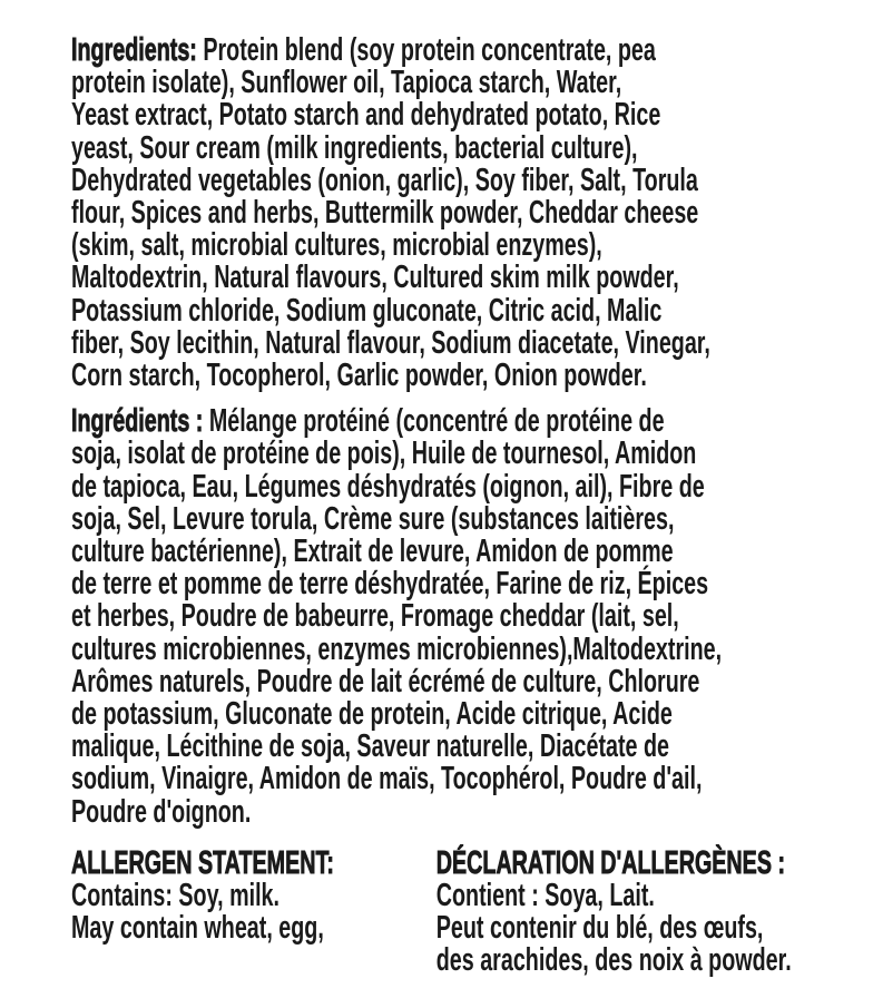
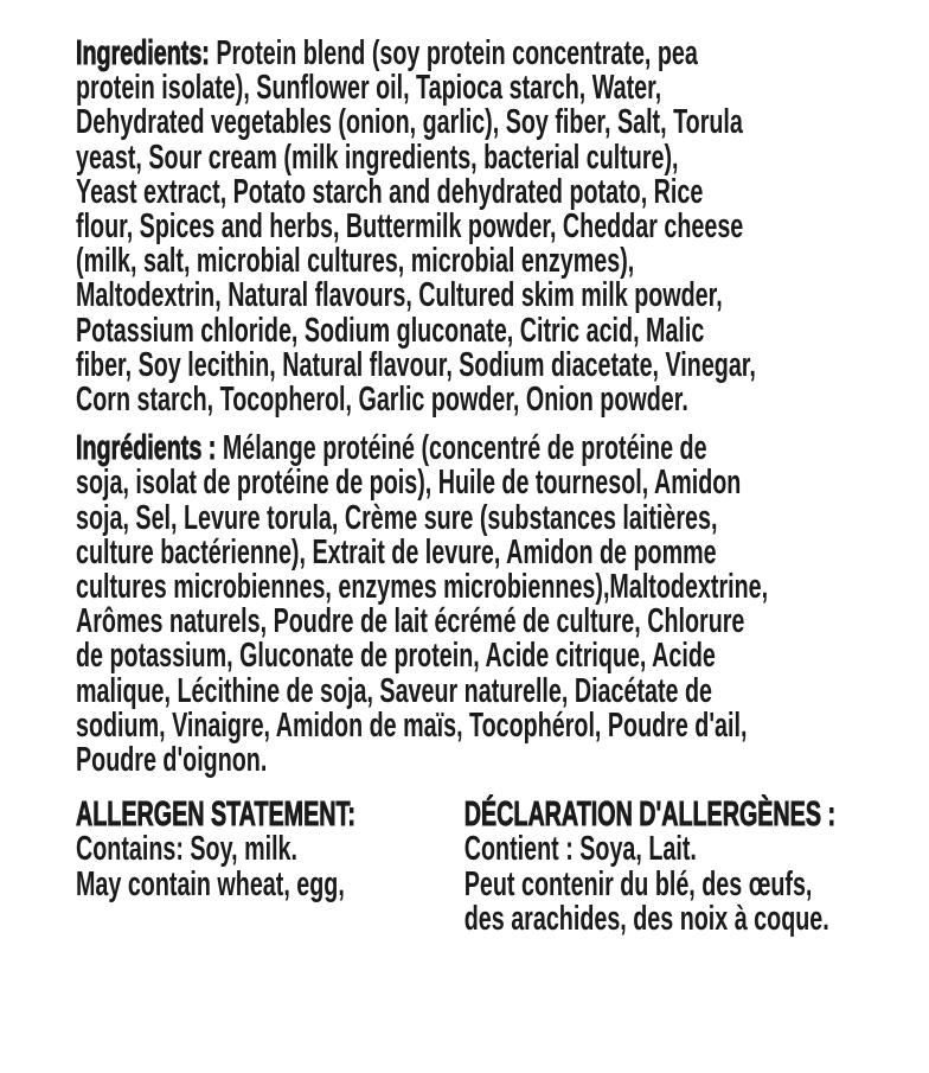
  Ingredients: Protein blend (soy protein concentrate, pea
  protein isolate), Sunflower oil, Tapioca starch, Water,
- Yeast extract, Potato starch and dehydrated potato, Rice
+ Dehydrated vegetables (onion, garlic), Soy fiber, Salt, Torula
  yeast, Sour cream (milk ingredients, bacterial culture),
- Dehydrated vegetables (onion, garlic), Soy fiber, Salt, Torula
+ Yeast extract, Potato starch and dehydrated potato, Rice
  flour, Spices and herbs, Buttermilk powder, Cheddar cheese
- (skim, salt, microbial cultures, microbial enzymes),
+ (milk, salt, microbial cultures, microbial enzymes),
  Maltodextrin, Natural flavours, Cultured skim milk powder,
  Potassium chloride, Sodium gluconate, Citric acid, Malic
  fiber, Soy lecithin, Natural flavour, Sodium diacetate, Vinegar,
  Corn starch, Tocopherol, Garlic powder, Onion powder.
  Ingrédients : Mélange protéiné (concentré de protéine de
  soja, isolat de protéine de pois), Huile de tournesol, Amidon
- de tapioca, Eau, Légumes déshydratés (oignon, ail), Fibre de
  soja, Sel, Levure torula, Crème sure (substances laitières,
  culture bactérienne), Extrait de levure, Amidon de pomme
- de terre et pomme de terre déshydratée, Farine de riz, Épices
- et herbes, Poudre de babeurre, Fromage cheddar (lait, sel,
  cultures microbiennes, enzymes microbiennes),Maltodextrine,
  Arômes naturels, Poudre de lait écrémé de culture, Chlorure
  de potassium, Gluconate de protein, Acide citrique, Acide
  malique, Lécithine de soja, Saveur naturelle, Diacétate de
  sodium, Vinaigre, Amidon de maïs, Tocophérol, Poudre d'ail,
  Poudre d'oignon.
  ALLERGEN STATEMENT:
  Contains: Soy, milk.
  May contain wheat, egg,
  DÉCLARATION D'ALLERGÈNES :
  Contient : Soya, Lait.
  Peut contenir du blé, des œufs,
- des arachides, des noix à powder.
+ des arachides, des noix à coque.
